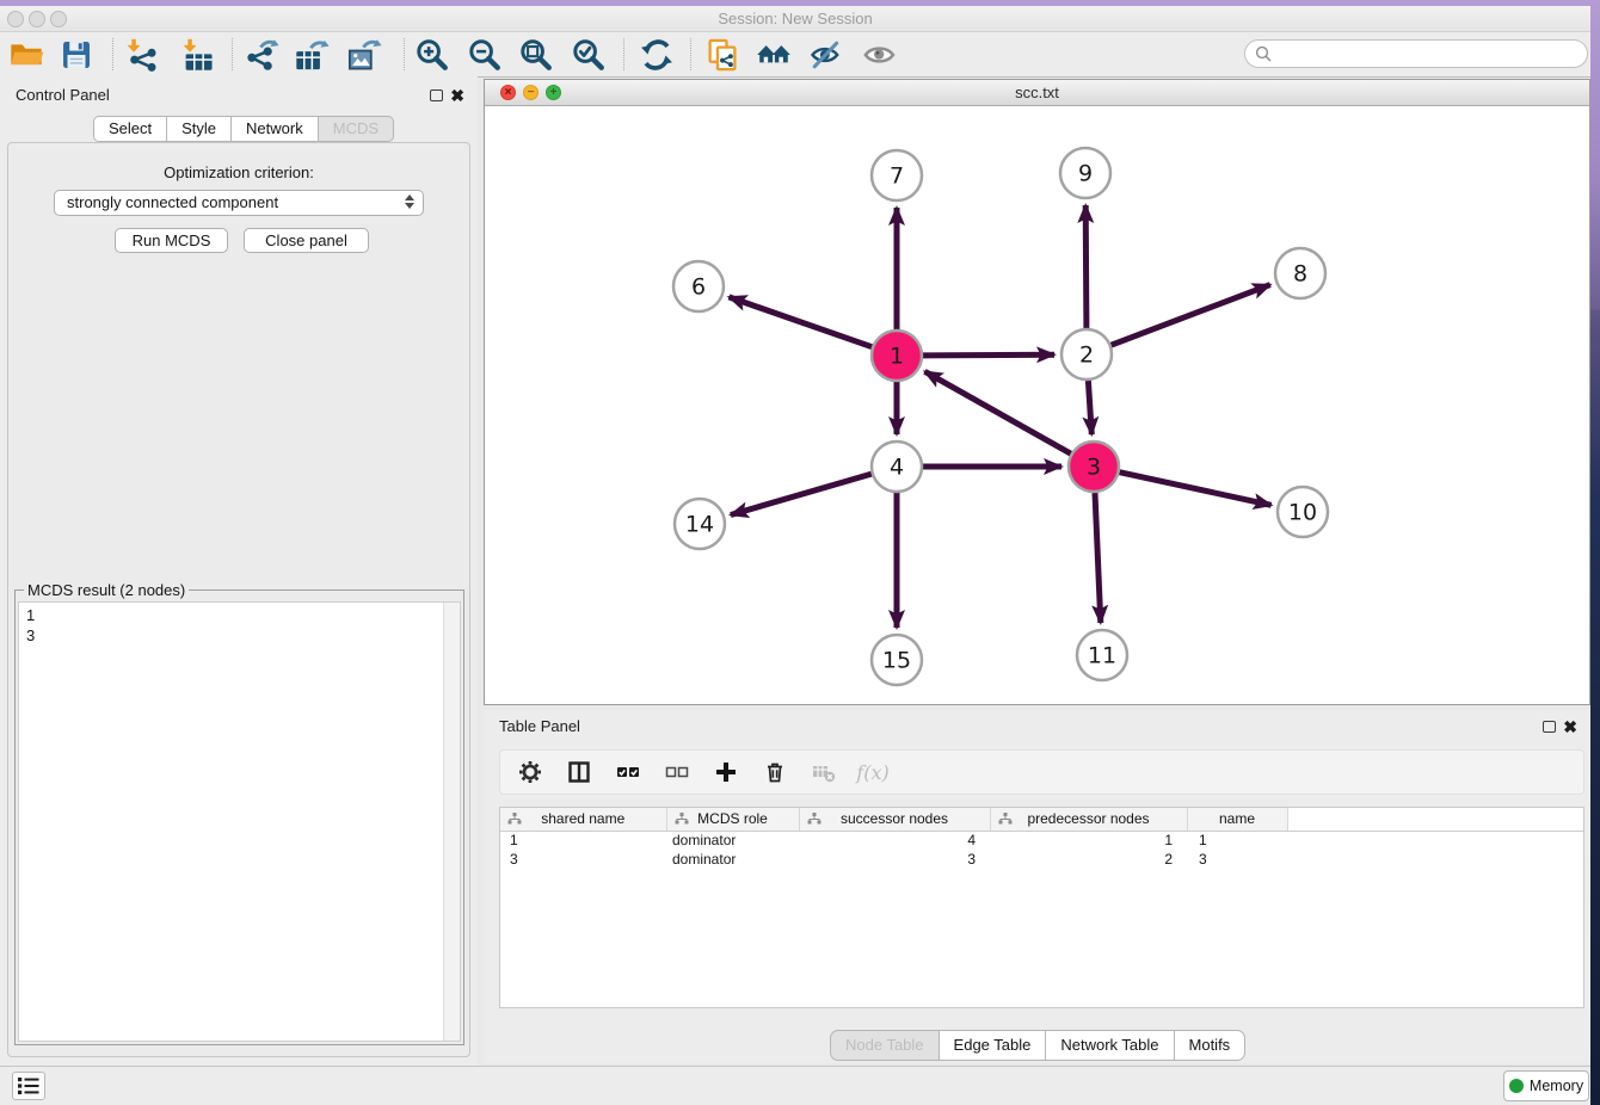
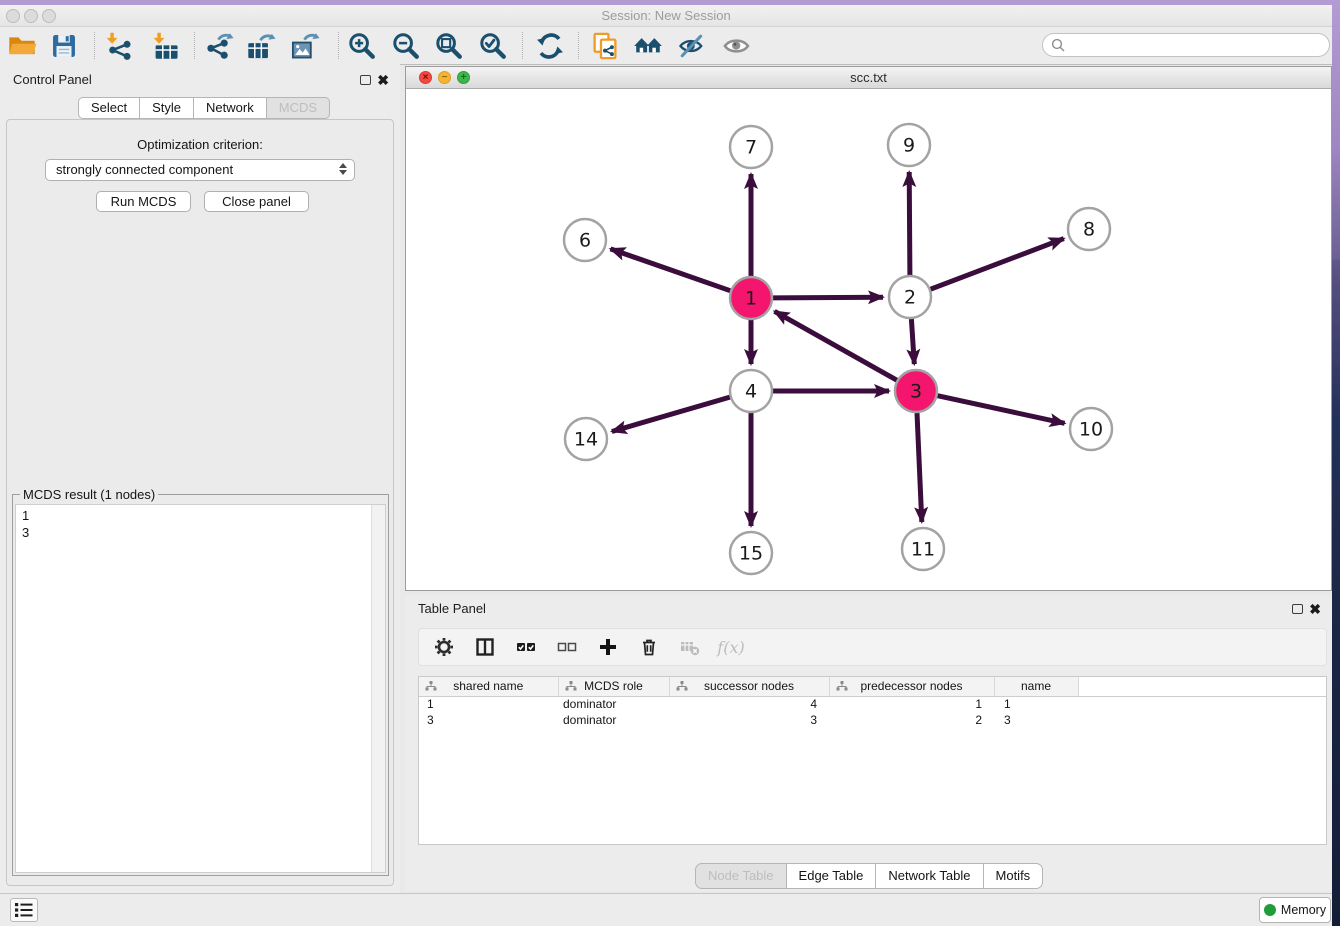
  Session: New Session
  Control Panel
  ✖
  Select
  Style
  Network
  MCDS
  Optimization criterion:
  strongly connected component
  Run MCDS
  Close panel
- MCDS result (2 nodes)
+ MCDS result (1 nodes)
  1
  3
  ×
  −
  +
  scc.txt
  1
  2
  3
  4
  6
  7
  8
  9
  10
  11
  14
  15
  Table Panel
  ✖
  f(x)
  shared name	MCDS role	successor nodes	predecessor nodes	name
  1	dominator	4	1	1
  3	dominator	3	2	3
  Node Table
  Edge Table
  Network Table
  Motifs
  Memory
